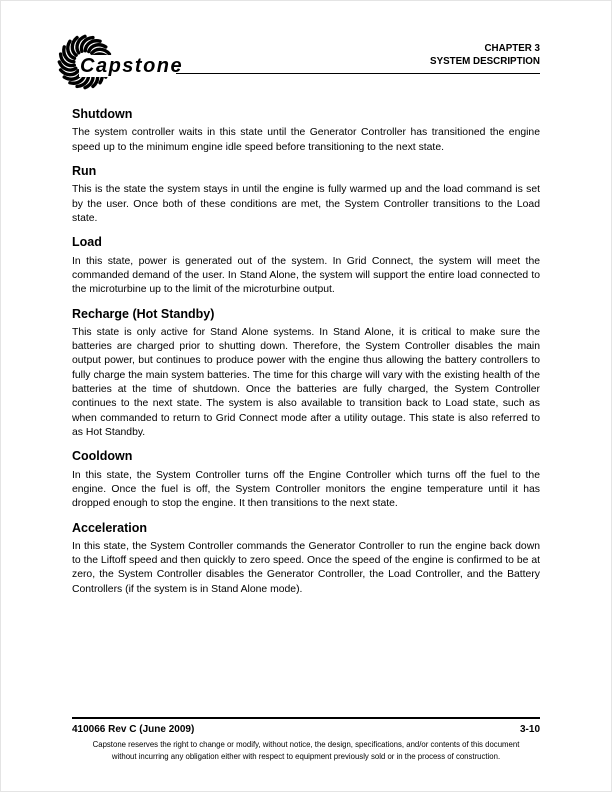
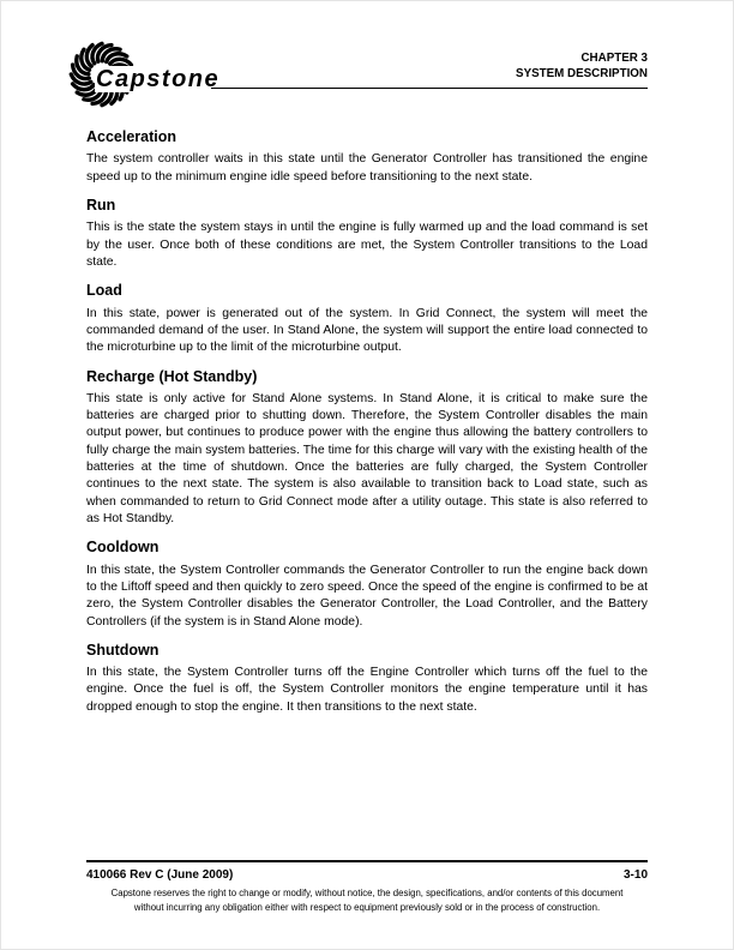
  Capstone
  CHAPTER 3
  SYSTEM DESCRIPTION
- Shutdown
+ Acceleration
  The system controller waits in this state until the Generator Controller has transitioned the engine speed up to the minimum engine idle speed before transitioning to the next state.
  Run
  This is the state the system stays in until the engine is fully warmed up and the load command is set by the user. Once both of these conditions are met, the System Controller transitions to the Load state.
  Load
  In this state, power is generated out of the system. In Grid Connect, the system will meet the commanded demand of the user. In Stand Alone, the system will support the entire load connected to the microturbine up to the limit of the microturbine output.
  Recharge (Hot Standby)
  This state is only active for Stand Alone systems. In Stand Alone, it is critical to make sure the batteries are charged prior to shutting down. Therefore, the System Controller disables the main output power, but continues to produce power with the engine thus allowing the battery controllers to fully charge the main system batteries. The time for this charge will vary with the existing health of the batteries at the time of shutdown. Once the batteries are fully charged, the System Controller continues to the next state. The system is also available to transition back to Load state, such as when commanded to return to Grid Connect mode after a utility outage. This state is also referred to as Hot Standby.
  Cooldown
- In this state, the System Controller turns off the Engine Controller which turns off the fuel to the engine. Once the fuel is off, the System Controller monitors the engine temperature until it has dropped enough to stop the engine. It then transitions to the next state.
+ In this state, the System Controller commands the Generator Controller to run the engine back down to the Liftoff speed and then quickly to zero speed. Once the speed of the engine is confirmed to be at zero, the System Controller disables the Generator Controller, the Load Controller, and the Battery Controllers (if the system is in Stand Alone mode).
- Acceleration
+ Shutdown
- In this state, the System Controller commands the Generator Controller to run the engine back down to the Liftoff speed and then quickly to zero speed. Once the speed of the engine is confirmed to be at zero, the System Controller disables the Generator Controller, the Load Controller, and the Battery Controllers (if the system is in Stand Alone mode).
+ In this state, the System Controller turns off the Engine Controller which turns off the fuel to the engine. Once the fuel is off, the System Controller monitors the engine temperature until it has dropped enough to stop the engine. It then transitions to the next state.
  410066 Rev C (June 2009)
  3-10
  Capstone reserves the right to change or modify, without notice, the design, specifications, and/or contents of this document
  without incurring any obligation either with respect to equipment previously sold or in the process of construction.
